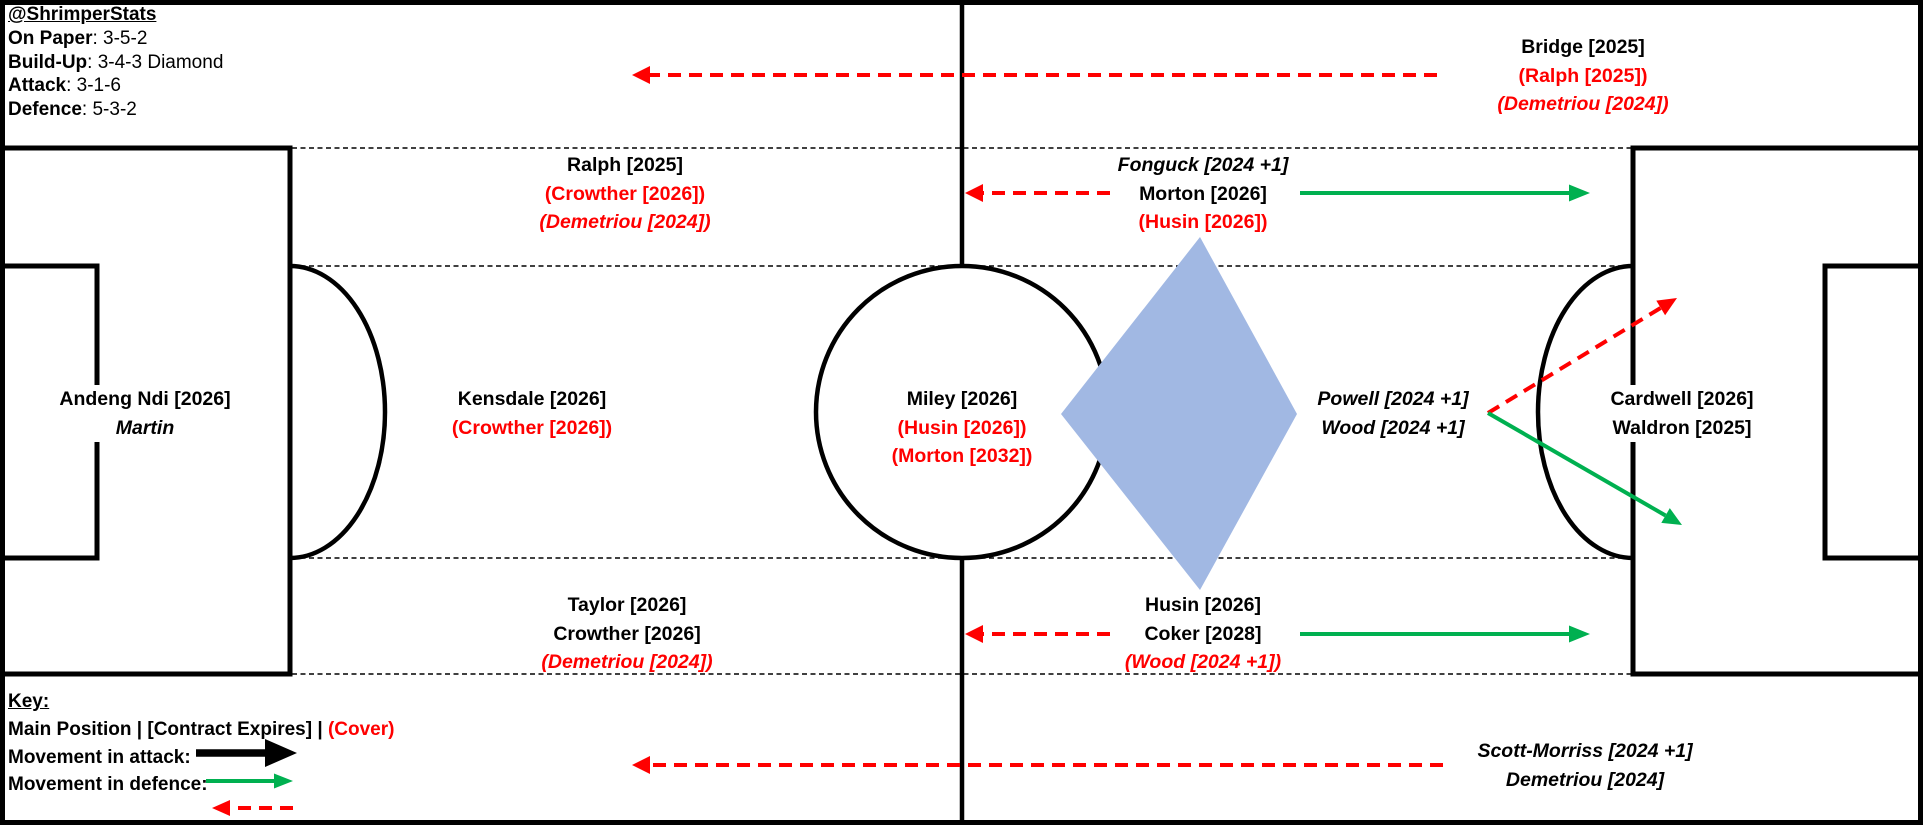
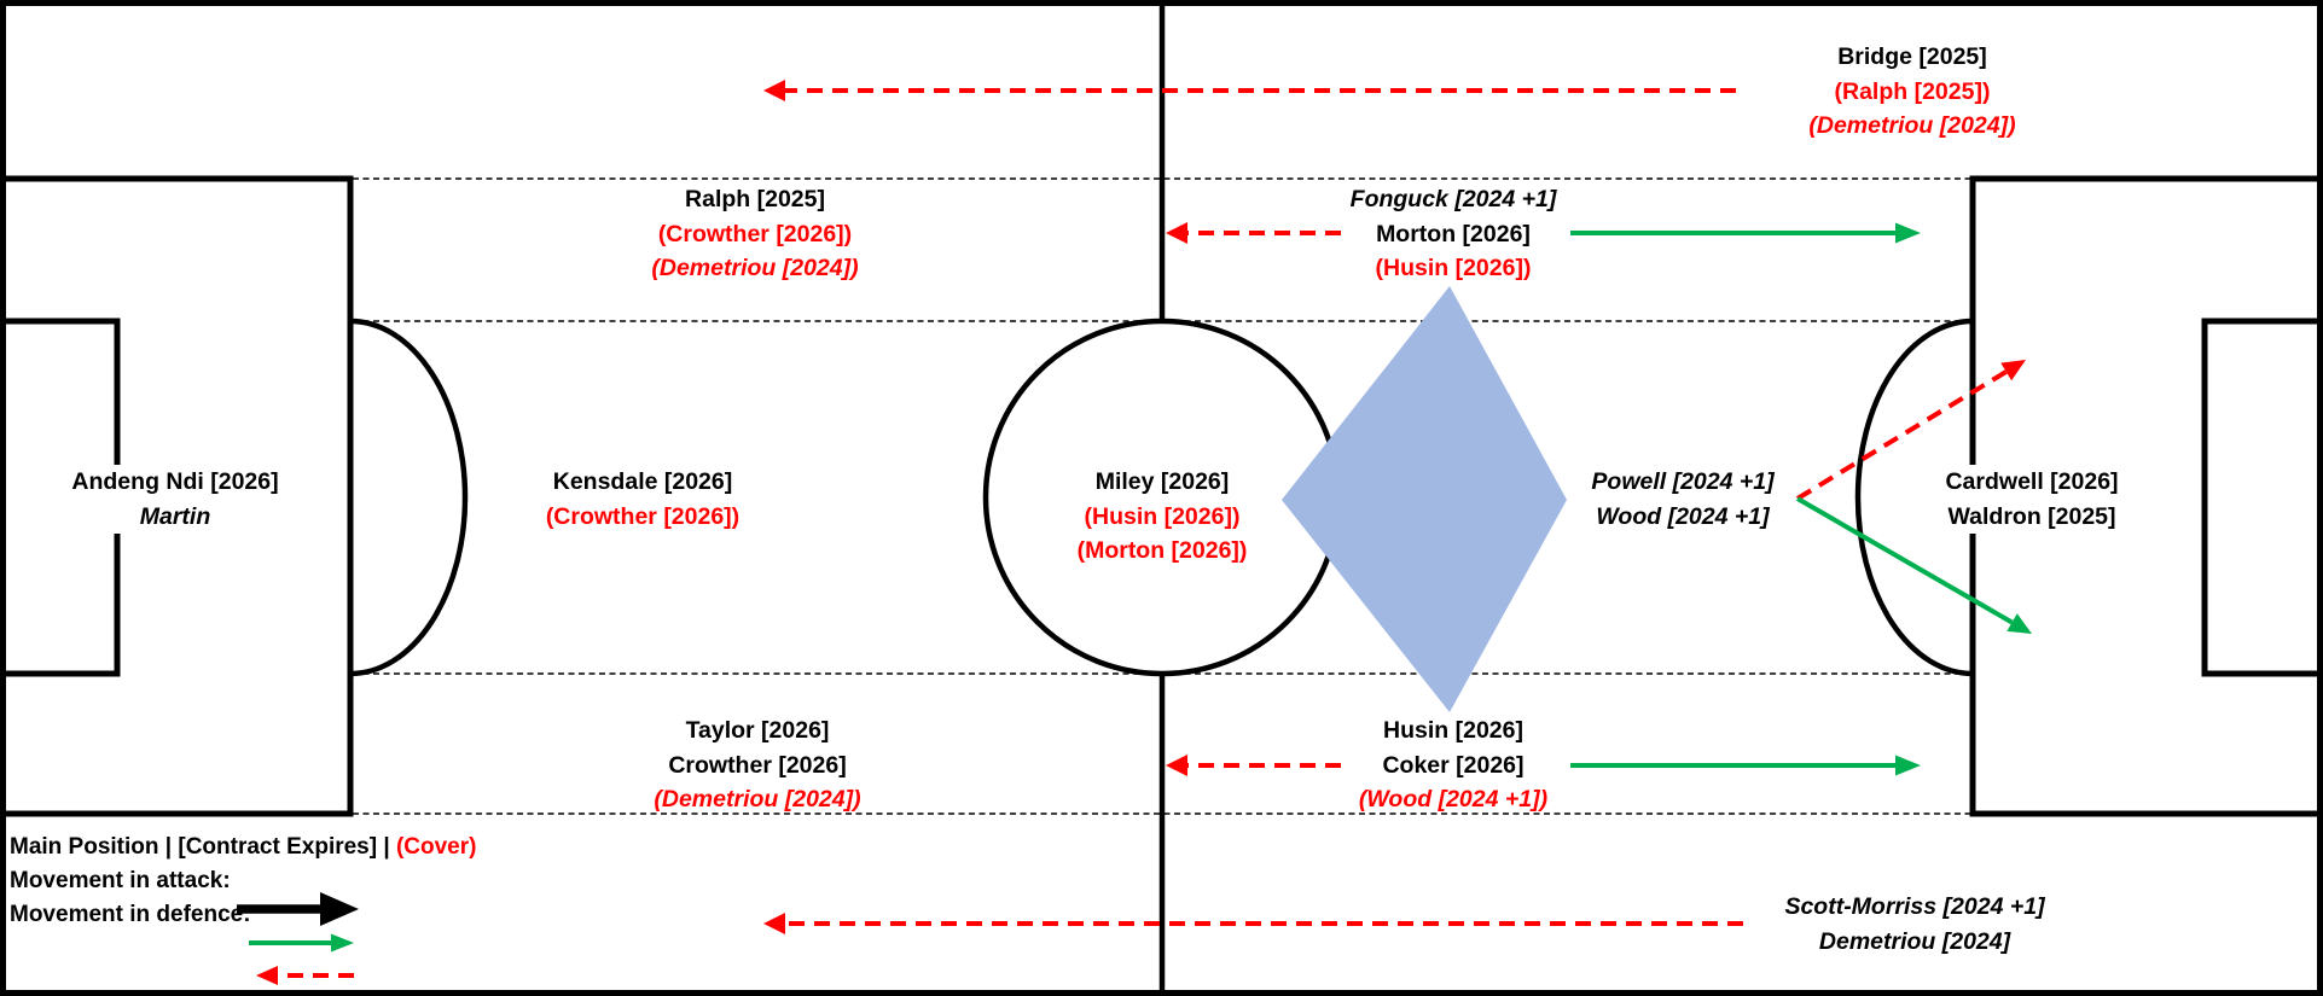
- @ShrimperStats
- On Paper: 3-5-2
- Build-Up: 3-4-3 Diamond
- Attack: 3-1-6
- Defence: 5-3-2
  Bridge [2025]
  (Ralph [2025])
  (Demetriou [2024])
  Ralph [2025]
  (Crowther [2026])
  (Demetriou [2024])
  Fonguck [2024 +1]
  Morton [2026]
  (Husin [2026])
  Andeng Ndi [2026]
  Martin
  Kensdale [2026]
  (Crowther [2026])
  Miley [2026]
  (Husin [2026])
- (Morton [2032])
+ (Morton [2026])
  Powell [2024 +1]
  Wood [2024 +1]
  Cardwell [2026]
  Waldron [2025]
  Taylor [2026]
  Crowther [2026]
  (Demetriou [2024])
  Husin [2026]
- Coker [2028]
+ Coker [2026]
  (Wood [2024 +1])
  Scott-Morriss [2024 +1]
  Demetriou [2024]
- Key:
  Main Position | [Contract Expires] | (Cover)
  Movement in attack:
  Movement in defence:
